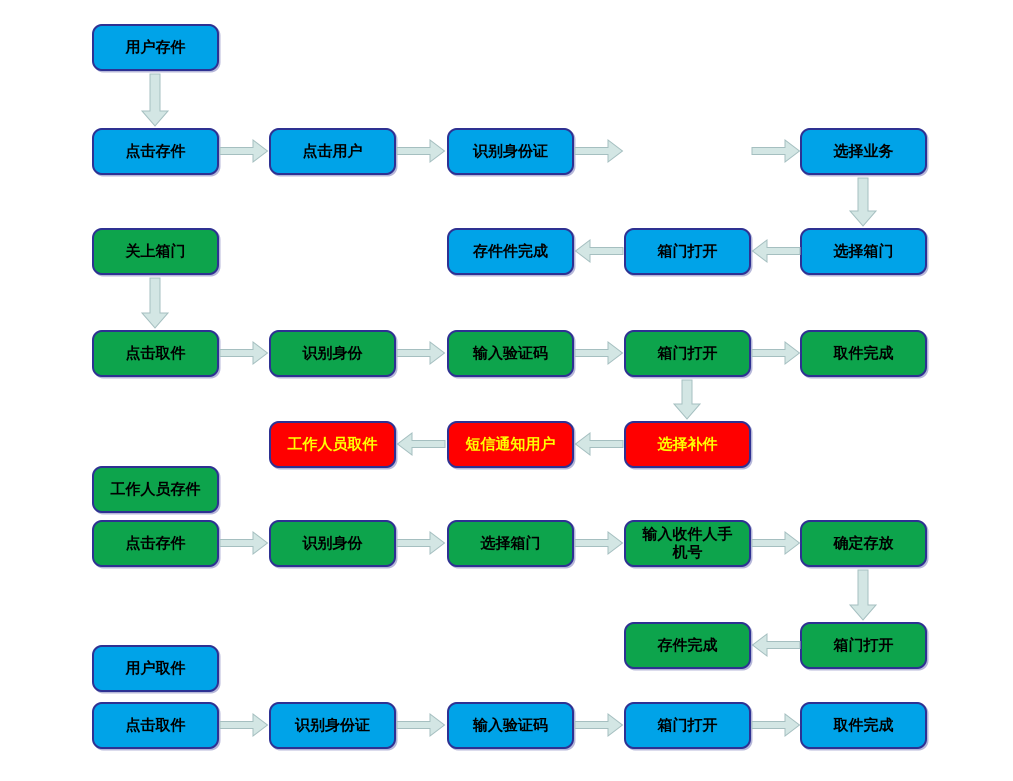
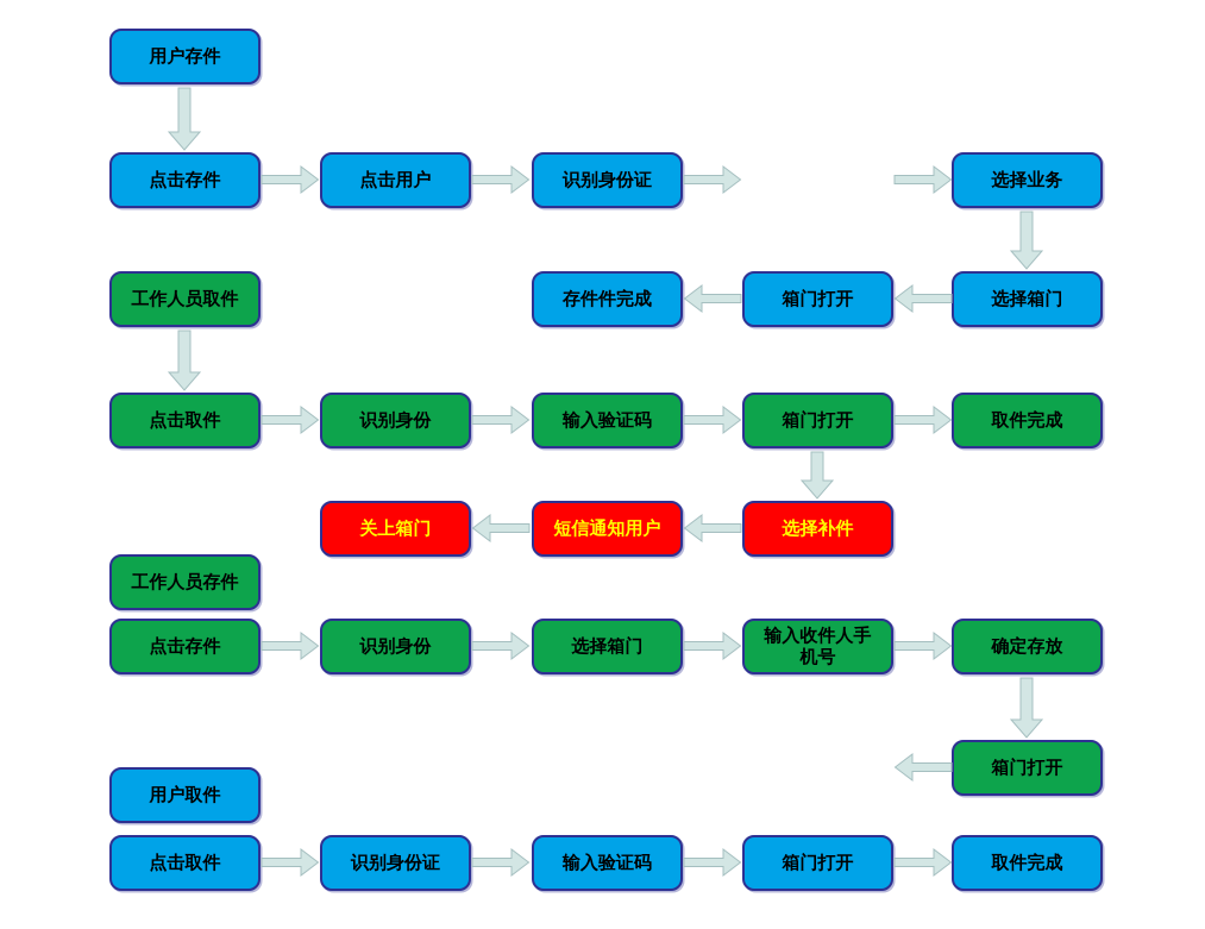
  用户存件
  点击存件
  点击用户
  识别身份证
  选择业务
- 关上箱门
+ 工作人员取件
  存件件完成
  箱门打开
  选择箱门
  点击取件
  识别身份
  输入验证码
  箱门打开
  取件完成
- 工作人员取件
+ 关上箱门
  短信通知用户
  选择补件
  工作人员存件
  点击存件
  识别身份
  选择箱门
  输入收件人手
  机号
  确定存放
- 存件完成
  箱门打开
  用户取件
  点击取件
  识别身份证
  输入验证码
  箱门打开
  取件完成
